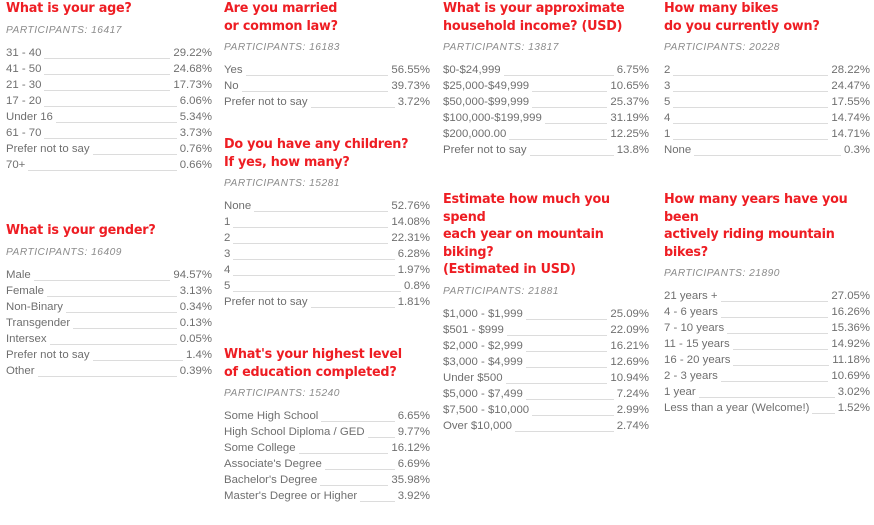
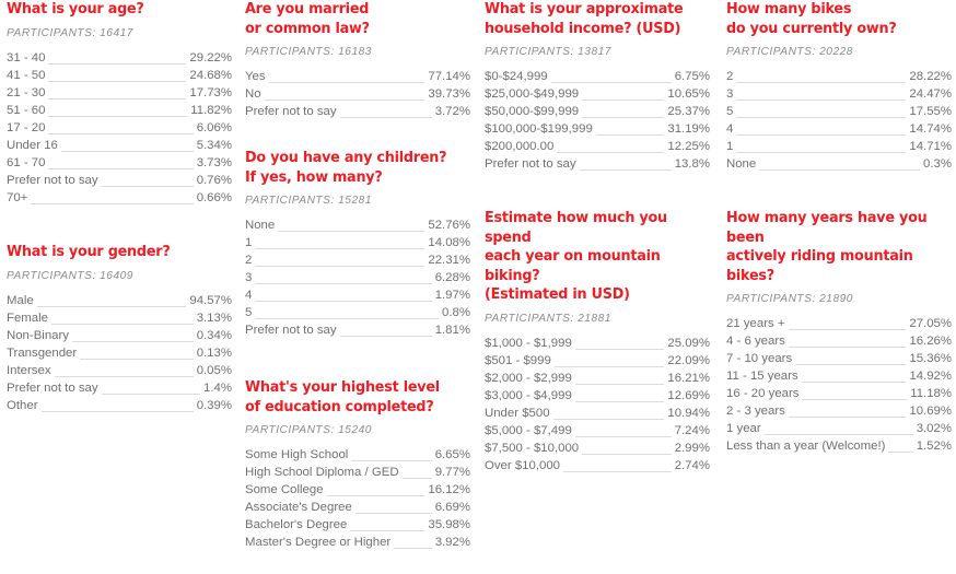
  What is your age?
  PARTICIPANTS: 16417
  31 - 40
  29.22%
  41 - 50
  24.68%
  21 - 30
  17.73%
+ 51 - 60
+ 11.82%
  17 - 20
  6.06%
  Under 16
  5.34%
  61 - 70
  3.73%
  Prefer not to say
  0.76%
  70+
  0.66%
  What is your gender?
  PARTICIPANTS: 16409
  Male
  94.57%
  Female
  3.13%
  Non-Binary
  0.34%
  Transgender
  0.13%
  Intersex
  0.05%
  Prefer not to say
  1.4%
  Other
  0.39%
  Are you married
  or common law?
  PARTICIPANTS: 16183
  Yes
- 56.55%
+ 77.14%
  No
  39.73%
  Prefer not to say
  3.72%
  Do you have any children?
  If yes, how many?
  PARTICIPANTS: 15281
  None
  52.76%
  1
  14.08%
  2
  22.31%
  3
  6.28%
  4
  1.97%
  5
  0.8%
  Prefer not to say
  1.81%
  What's your highest level
  of education completed?
  PARTICIPANTS: 15240
  Some High School
  6.65%
  High School Diploma / GED
  9.77%
  Some College
  16.12%
  Associate's Degree
  6.69%
  Bachelor's Degree
  35.98%
  Master's Degree or Higher
  3.92%
  What is your approximate
  household income? (USD)
  PARTICIPANTS: 13817
  $0-$24,999
  6.75%
  $25,000-$49,999
  10.65%
  $50,000-$99,999
  25.37%
  $100,000-$199,999
  31.19%
  $200,000.00
  12.25%
  Prefer not to say
  13.8%
  Estimate how much you spend
  each year on mountain biking?
  (Estimated in USD)
  PARTICIPANTS: 21881
  $1,000 - $1,999
  25.09%
  $501 - $999
  22.09%
  $2,000 - $2,999
  16.21%
  $3,000 - $4,999
  12.69%
  Under $500
  10.94%
  $5,000 - $7,499
  7.24%
  $7,500 - $10,000
  2.99%
  Over $10,000
  2.74%
  How many bikes
  do you currently own?
  PARTICIPANTS: 20228
  2
  28.22%
  3
  24.47%
  5
  17.55%
  4
  14.74%
  1
  14.71%
  None
  0.3%
  How many years have you been
  actively riding mountain bikes?
  PARTICIPANTS: 21890
  21 years +
  27.05%
  4 - 6 years
  16.26%
  7 - 10 years
  15.36%
  11 - 15 years
  14.92%
  16 - 20 years
  11.18%
  2 - 3 years
  10.69%
  1 year
  3.02%
  Less than a year (Welcome!)
  1.52%
